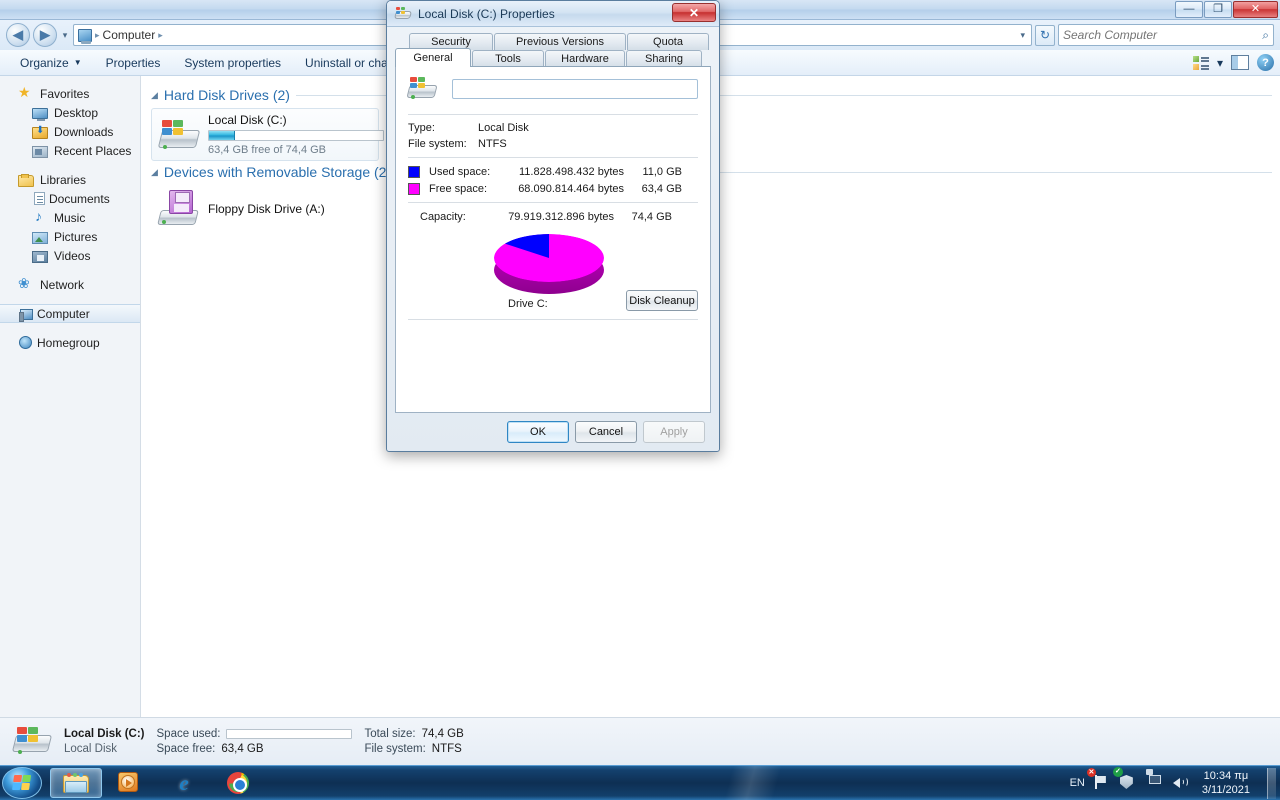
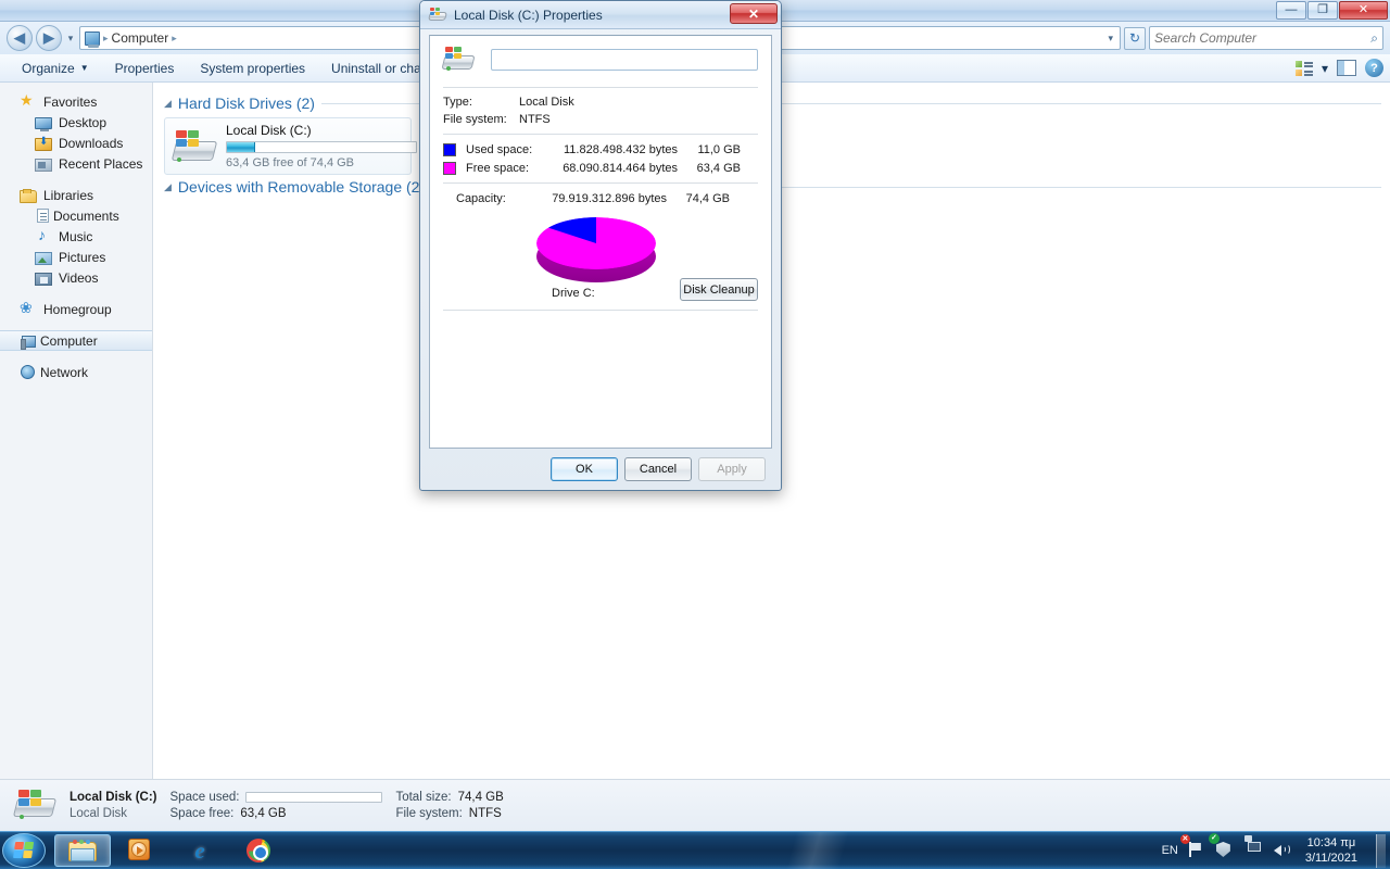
  —
  ❐
  ✕
  ◀
  ▶
  ▾
  ▸
  Computer
  ▸
  ▾
  ↻
  Search Computer
  ⌕
  Organize
  ▼
  Properties
  System properties
  Uninstall or cha
  ▾
  ?
  Favorites
  Desktop
  Downloads
  Recent Places
  Libraries
  Documents
  Music
  Pictures
  Videos
- Network
+ Homegroup
  Computer
- Homegroup
+ Network
  ◢
  Hard Disk Drives (2)
  Local Disk (C:)
  63,4 GB free of 74,4 GB
  ◢
  Devices with Removable Storage (2
- Floppy Disk Drive (A:)
  Local Disk (C:)
  Local Disk
  Space used:
  Space free:
  63,4 GB
  Total size:
  74,4 GB
  File system:
  NTFS
  Local Disk (C:) Properties
  ✕
- Security
- Previous Versions
- Quota
- General
- Tools
- Hardware
- Sharing
  Type:
  Local Disk
  File system:
  NTFS
  Used space:
  11.828.498.432 bytes
  11,0 GB
  Free space:
  68.090.814.464 bytes
  63,4 GB
  Capacity:
  79.919.312.896 bytes
  74,4 GB
  Drive C:
  Disk Cleanup
  OK
  Cancel
  Apply
  e
  EN
  10:34 πμ
  3/11/2021
